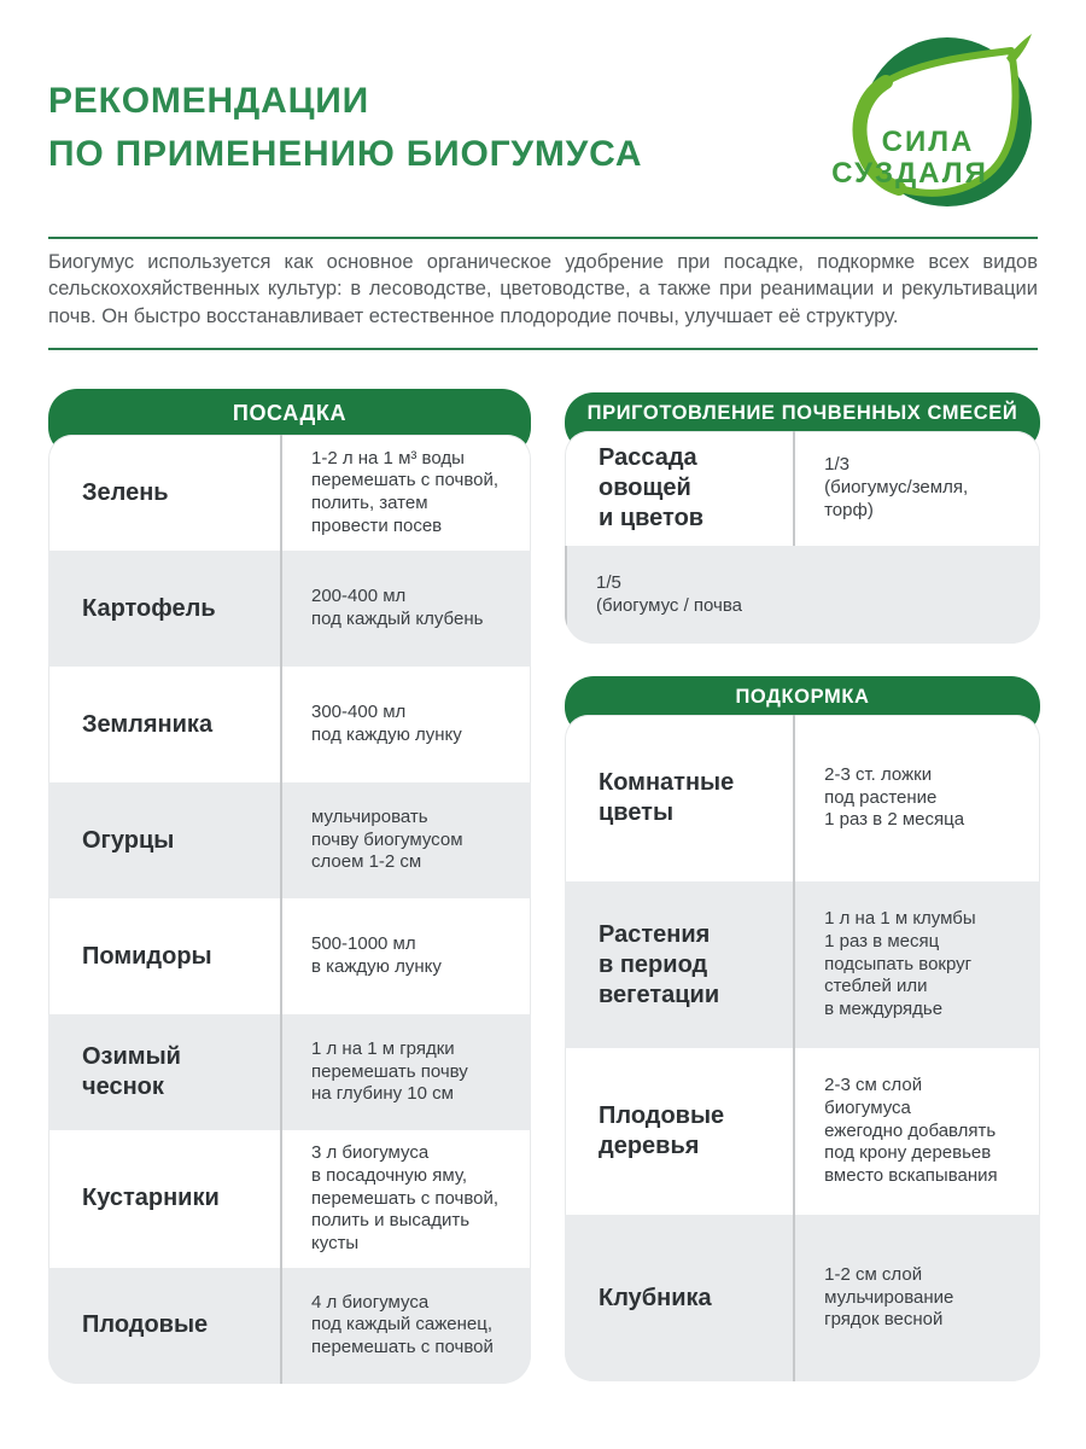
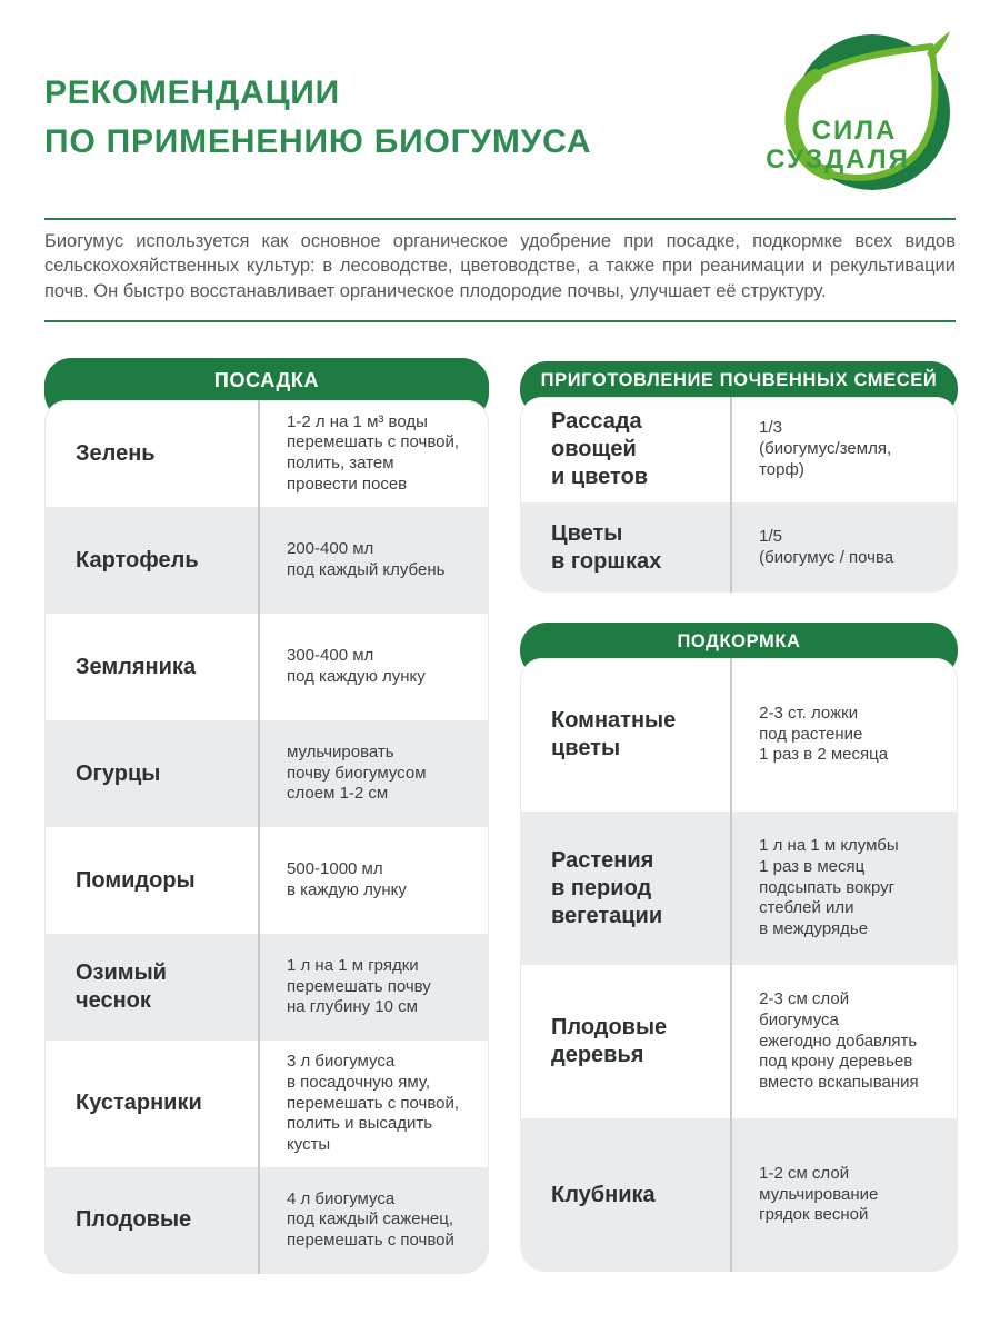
  РЕКОМЕНДАЦИИ
  ПО ПРИМЕНЕНИЮ БИОГУМУСА
  СИЛА
  СУЗДАЛЯ
- Биогумус используется как основное органическое удобрение при посадке, подкормке всех видов сельскохохяйственных культур: в лесоводстве, цветоводстве, а также при реанимации и рекультивации почв. Он быстро восстанавливает естественное плодородие почвы, улучшает её структуру.
+ Биогумус используется как основное органическое удобрение при посадке, подкормке всех видов сельскохохяйственных культур: в лесоводстве, цветоводстве, а также при реанимации и рекультивации почв. Он быстро восстанавливает органическое плодородие почвы, улучшает её структуру.
  ПОСАДКА
  Зелень
  1-2 л на 1 м³ воды
  перемешать с почвой,
  полить, затем
  провести посев
  Картофель
  200-400 мл
  под каждый клубень
  Земляника
  300-400 мл
  под каждую лунку
  Огурцы
  мульчировать
  почву биогумусом
  слоем 1-2 см
  Помидоры
  500-1000 мл
  в каждую лунку
  Озимый
  чеснок
  1 л на 1 м грядки
  перемешать почву
  на глубину 10 см
  Кустарники
  3 л биогумуса
  в посадочную яму,
  перемешать с почвой,
  полить и высадить
  кусты
  Плодовые
  4 л биогумуса
  под каждый саженец,
  перемешать с почвой
  ПРИГОТОВЛЕНИЕ ПОЧВЕННЫХ СМЕСЕЙ
  Рассада овощей
  и цветов
  1/3
  (биогумус/земля,
  торф)
+ Цветы
+ в горшках
  1/5
  (биогумус / почва
  ПОДКОРМКА
  Комнатные
  цветы
  2-3 ст. ложки
  под растение
  1 раз в 2 месяца
  Растения
  в период
  вегетации
  1 л на 1 м клумбы
  1 раз в месяц
  подсыпать вокруг
  стеблей или
  в междурядье
  Плодовые
  деревья
  2-3 см слой
  биогумуса
  ежегодно добавлять
  под крону деревьев
  вместо вскапывания
  Клубника
  1-2 см слой
  мульчирование
  грядок весной
